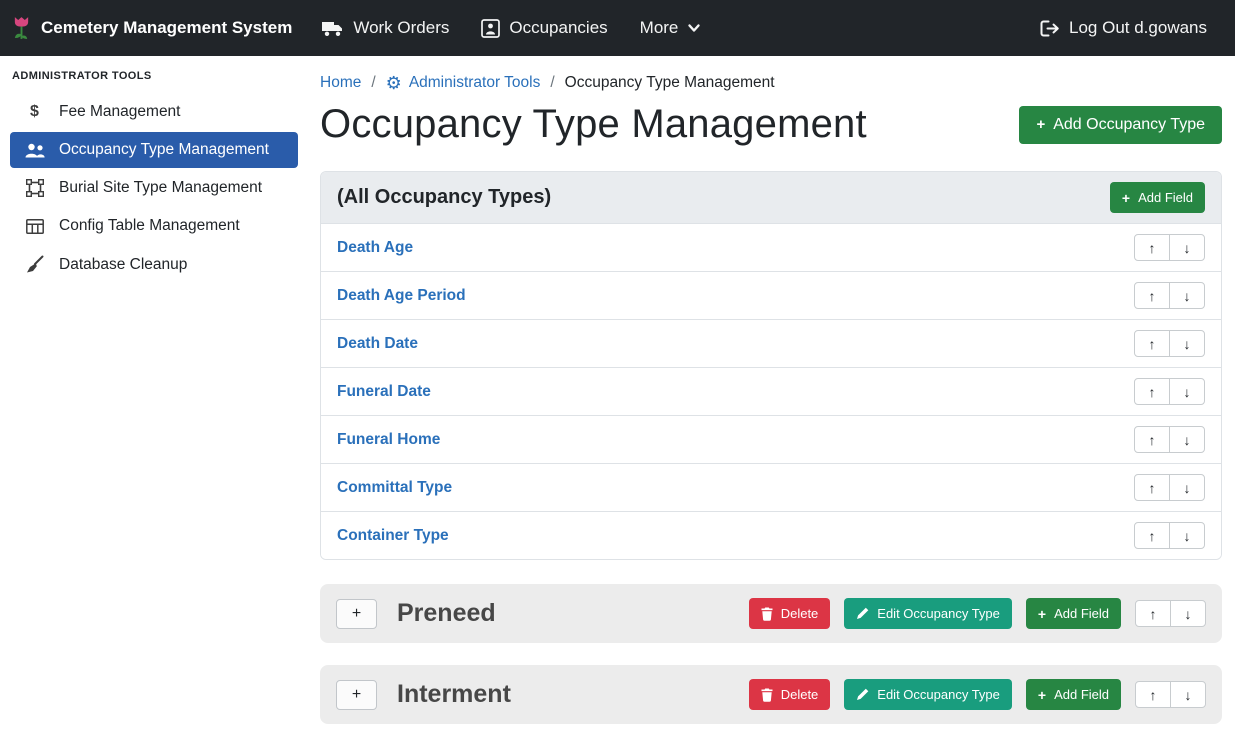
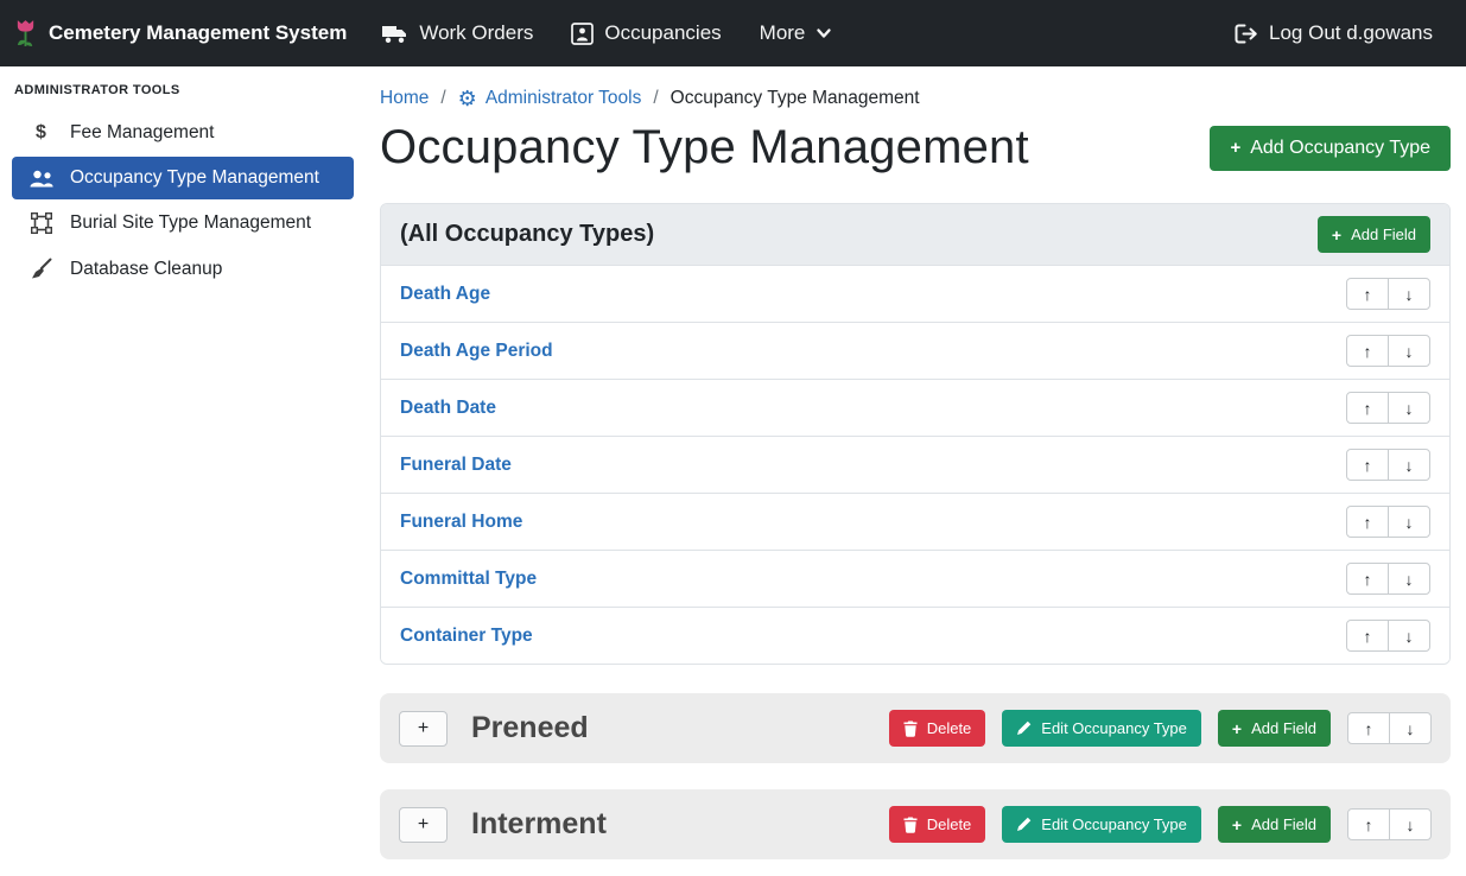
  Cemetery Management System
  Work Orders
  Occupancies
  More
  Log Out d.gowans
  ADMINISTRATOR TOOLS
  $
  Fee Management
  Occupancy Type Management
  Burial Site Type Management
- Config Table Management
  Database Cleanup
  Home
  /
  ⚙
  Administrator Tools
  /
  Occupancy Type Management
  Occupancy Type Management
  +
  Add Occupancy Type
  (All Occupancy Types)
  +
  Add Field
  Death Age
  ↑
  ↓
  Death Age Period
  ↑
  ↓
  Death Date
  ↑
  ↓
  Funeral Date
  ↑
  ↓
  Funeral Home
  ↑
  ↓
  Committal Type
  ↑
  ↓
  Container Type
  ↑
  ↓
  +
  Preneed
  Delete
  Edit Occupancy Type
  +
  Add Field
  ↑
  ↓
  +
  Interment
  Delete
  Edit Occupancy Type
  +
  Add Field
  ↑
  ↓
